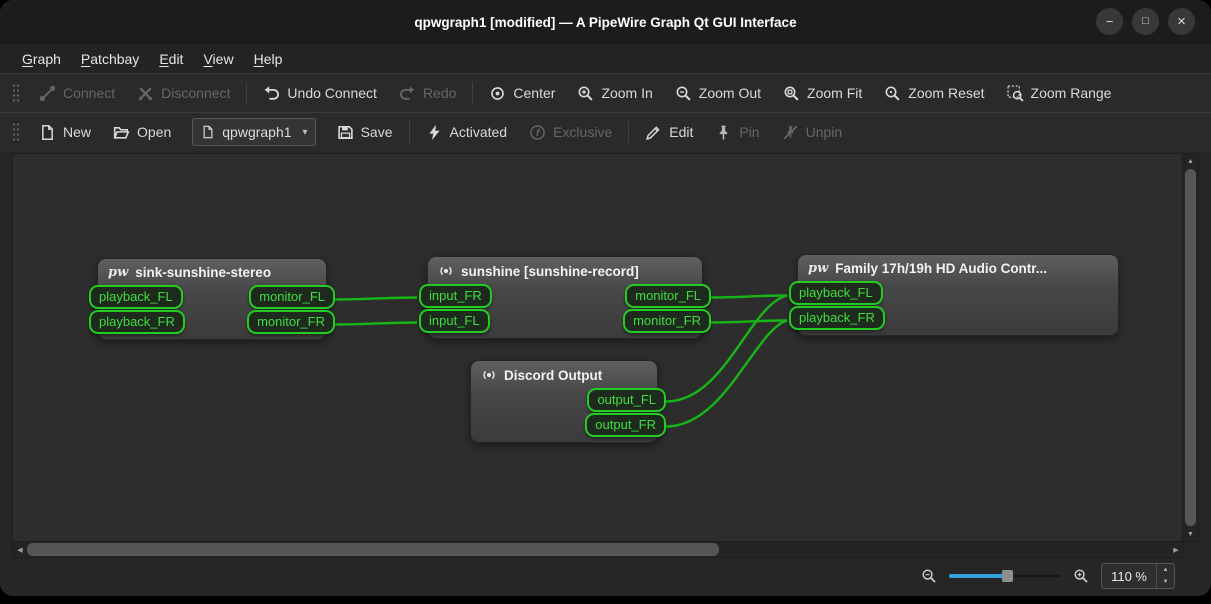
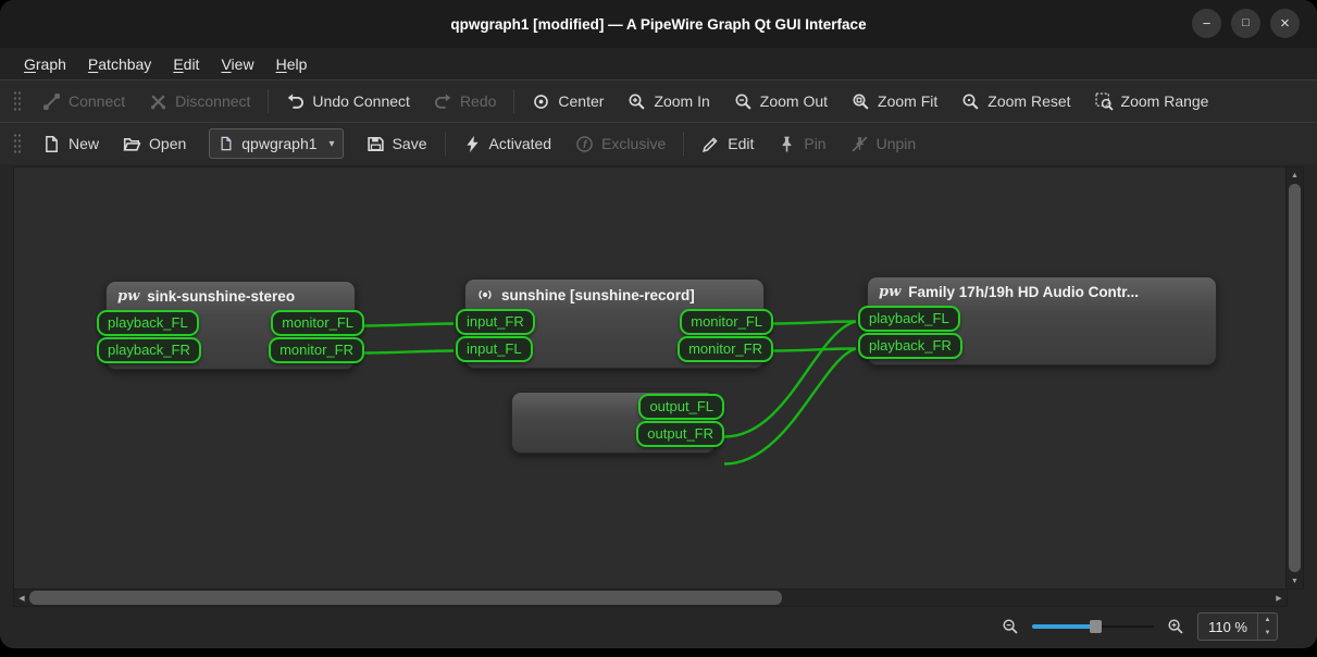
  qpwgraph1 [modified] — A PipeWire Graph Qt GUI Interface
  −
  □
  ×
  Graph
  Patchbay
  Edit
  View
  Help
  Connect
  Disconnect
  Undo Connect
  Redo
  Center
  Zoom In
  Zoom Out
  Zoom Fit
  Zoom Reset
  Zoom Range
  New
  Open
  qpwgraph1
  ▾
  Save
  Activated
  f
  Exclusive
  Edit
  Pin
  Unpin
  pw
  sink-sunshine-stereo
  playback_FL
  monitor_FL
  playback_FR
  monitor_FR
  sunshine [sunshine-record]
  input_FR
  monitor_FL
  input_FL
  monitor_FR
  pw
  Family 17h/19h HD Audio Contr...
  playback_FL
  playback_FR
- Discord Output
  output_FL
  output_FR
  110 %
